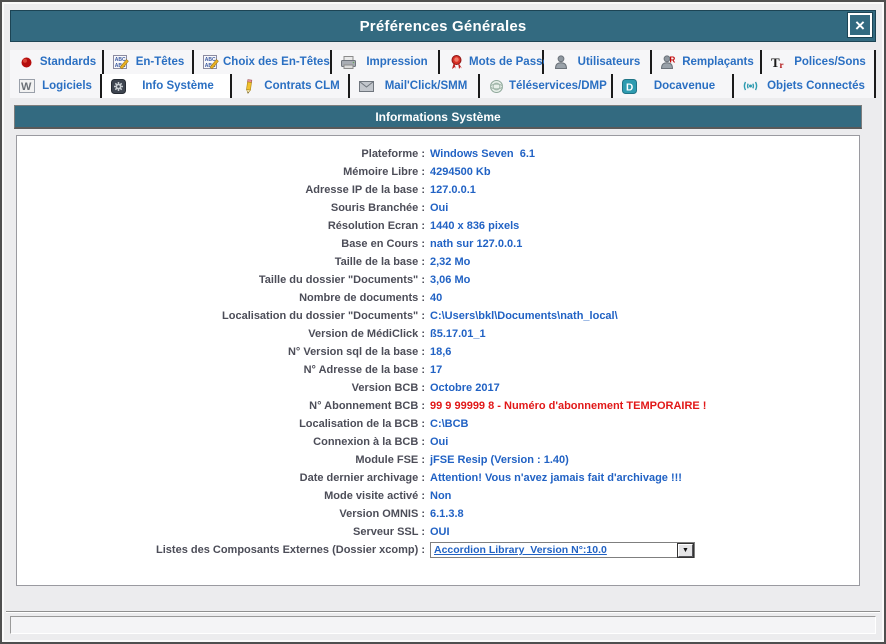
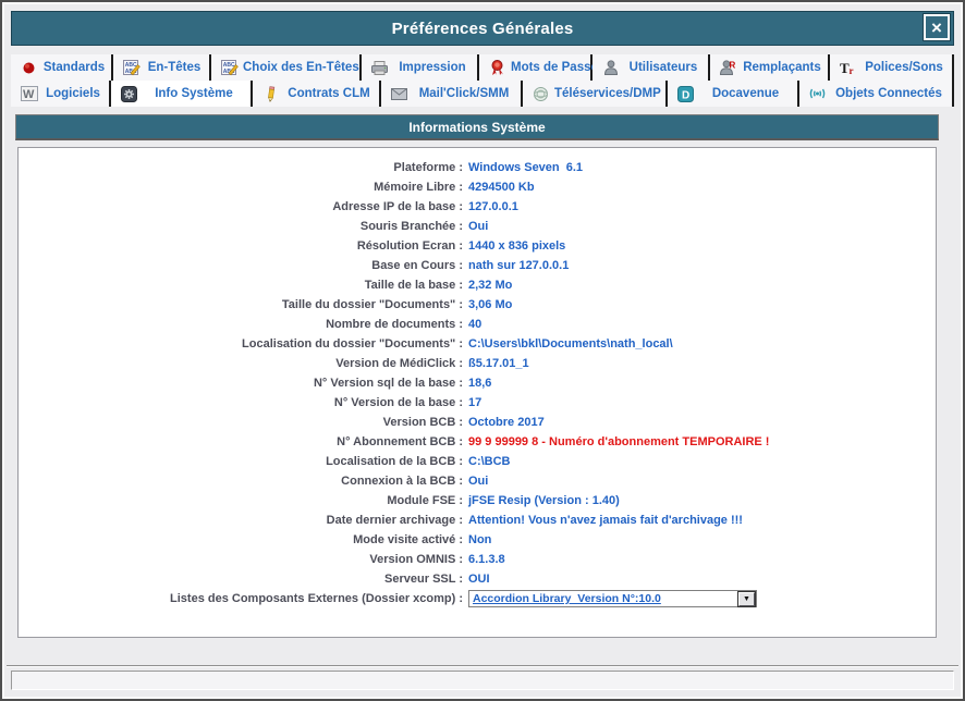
  Préférences Générales
  ×
  Standards
  En-Têtes
  Choix des En-Têtes
  Impression
  Mots de Pass
  Utilisateurs
  R
  Remplaçants
  T
  r
  Polices/Sons
  W
  Logiciels
  Info Système
  Contrats CLM
  Mail'Click/SMM
  Téléservices/DMP
  D
  Docavenue
  Objets Connectés
  Informations Système
  Plateforme :
  Windows Seven 6.1
  Mémoire Libre :
  4294500 Kb
  Adresse IP de la base :
  127.0.0.1
  Souris Branchée :
  Oui
  Résolution Ecran :
  1440 x 836 pixels
  Base en Cours :
  nath sur 127.0.0.1
  Taille de la base :
  2,32 Mo
  Taille du dossier "Documents" :
  3,06 Mo
  Nombre de documents :
  40
  Localisation du dossier "Documents" :
  C:\Users\bkl\Documents\nath_local\
  Version de MédiClick :
  ß5.17.01_1
  N° Version sql de la base :
  18,6
- N° Adresse de la base :
+ N° Version de la base :
  17
  Version BCB :
  Octobre 2017
  N° Abonnement BCB :
  99 9 99999 8 - Numéro d'abonnement TEMPORAIRE !
  Localisation de la BCB :
  C:\BCB
  Connexion à la BCB :
  Oui
  Module FSE :
  jFSE Resip (Version : 1.40)
  Date dernier archivage :
  Attention! Vous n'avez jamais fait d'archivage !!!
  Mode visite activé :
  Non
  Version OMNIS :
  6.1.3.8
  Serveur SSL :
  OUI
  Listes des Composants Externes (Dossier xcomp) :
  Accordion Library Version N°:10.0
